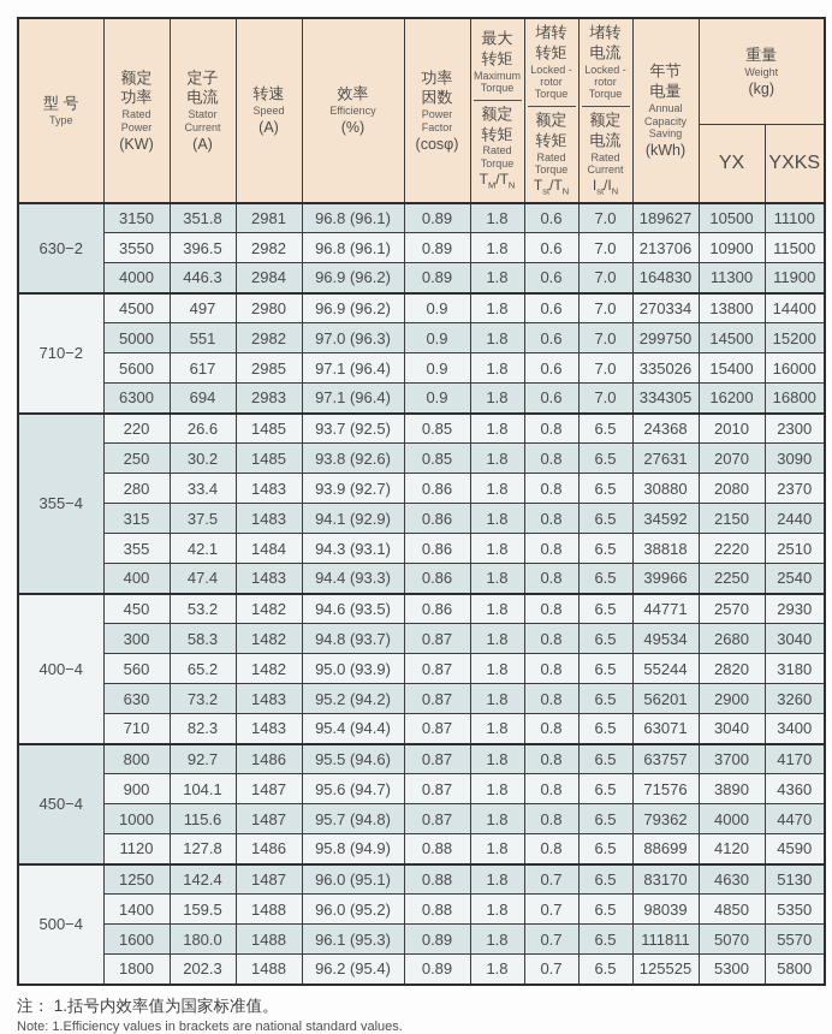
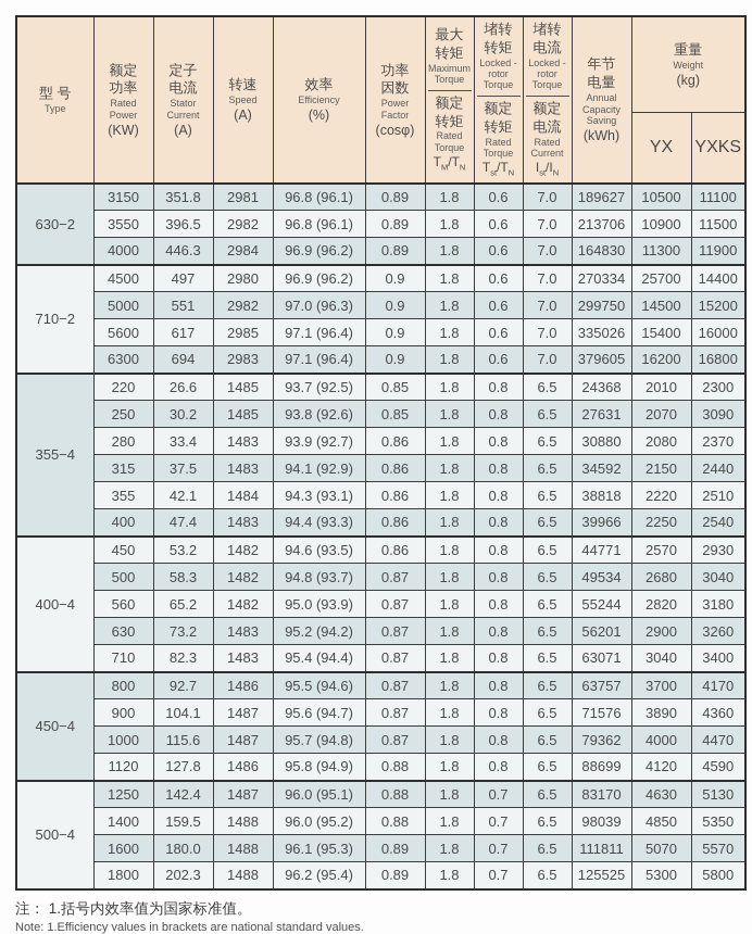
  型 号 Type	额定功率 Rated Power (KW)	定子电流 Stator Current (A)	转速 Speed (A)	效率 Efficiency (%)	功率因数 Power Factor (cosφ)	最大转矩 Maximum Torque 额定转矩 Rated Torque TM/TN	堵转转矩 Locked -rotor Torque 额定转矩 Rated Torque Tst/TN	堵转电流 Locked -rotor Torque 额定电流 Rated Current Ist/IN	年节电量 Annual Capacity Saving (kWh)	重量 Weight (kg)
  YX	YXKS
  630−2	3150	351.8	2981	96.8 (96.1)	0.89	1.8	0.6	7.0	189627	10500	11100
  3550	396.5	2982	96.8 (96.1)	0.89	1.8	0.6	7.0	213706	10900	11500
  4000	446.3	2984	96.9 (96.2)	0.89	1.8	0.6	7.0	164830	11300	11900
- 710−2	4500	497	2980	96.9 (96.2)	0.9	1.8	0.6	7.0	270334	13800	14400
+ 710−2	4500	497	2980	96.9 (96.2)	0.9	1.8	0.6	7.0	270334	25700	14400
  5000	551	2982	97.0 (96.3)	0.9	1.8	0.6	7.0	299750	14500	15200
  5600	617	2985	97.1 (96.4)	0.9	1.8	0.6	7.0	335026	15400	16000
- 6300	694	2983	97.1 (96.4)	0.9	1.8	0.6	7.0	334305	16200	16800
+ 6300	694	2983	97.1 (96.4)	0.9	1.8	0.6	7.0	379605	16200	16800
  355−4	220	26.6	1485	93.7 (92.5)	0.85	1.8	0.8	6.5	24368	2010	2300
  250	30.2	1485	93.8 (92.6)	0.85	1.8	0.8	6.5	27631	2070	3090
  280	33.4	1483	93.9 (92.7)	0.86	1.8	0.8	6.5	30880	2080	2370
  315	37.5	1483	94.1 (92.9)	0.86	1.8	0.8	6.5	34592	2150	2440
  355	42.1	1484	94.3 (93.1)	0.86	1.8	0.8	6.5	38818	2220	2510
  400	47.4	1483	94.4 (93.3)	0.86	1.8	0.8	6.5	39966	2250	2540
  400−4	450	53.2	1482	94.6 (93.5)	0.86	1.8	0.8	6.5	44771	2570	2930
- 300	58.3	1482	94.8 (93.7)	0.87	1.8	0.8	6.5	49534	2680	3040
+ 500	58.3	1482	94.8 (93.7)	0.87	1.8	0.8	6.5	49534	2680	3040
  560	65.2	1482	95.0 (93.9)	0.87	1.8	0.8	6.5	55244	2820	3180
  630	73.2	1483	95.2 (94.2)	0.87	1.8	0.8	6.5	56201	2900	3260
  710	82.3	1483	95.4 (94.4)	0.87	1.8	0.8	6.5	63071	3040	3400
  450−4	800	92.7	1486	95.5 (94.6)	0.87	1.8	0.8	6.5	63757	3700	4170
  900	104.1	1487	95.6 (94.7)	0.87	1.8	0.8	6.5	71576	3890	4360
  1000	115.6	1487	95.7 (94.8)	0.87	1.8	0.8	6.5	79362	4000	4470
  1120	127.8	1486	95.8 (94.9)	0.88	1.8	0.8	6.5	88699	4120	4590
  500−4	1250	142.4	1487	96.0 (95.1)	0.88	1.8	0.7	6.5	83170	4630	5130
  1400	159.5	1488	96.0 (95.2)	0.88	1.8	0.7	6.5	98039	4850	5350
  1600	180.0	1488	96.1 (95.3)	0.89	1.8	0.7	6.5	111811	5070	5570
  1800	202.3	1488	96.2 (95.4)	0.89	1.8	0.7	6.5	125525	5300	5800
  注： 1.括号内效率值为国家标准值。
  Note: 1.Efficiency values in brackets are national standard values.
